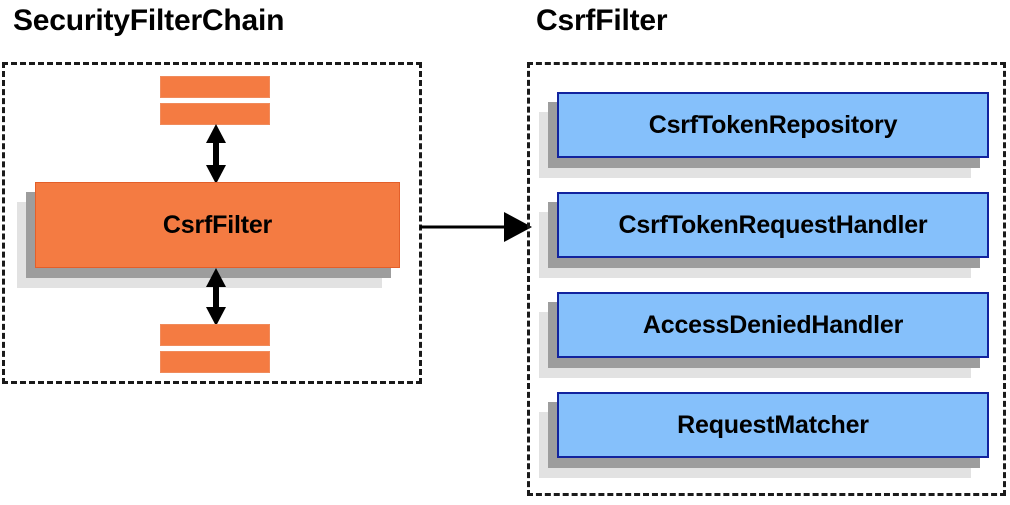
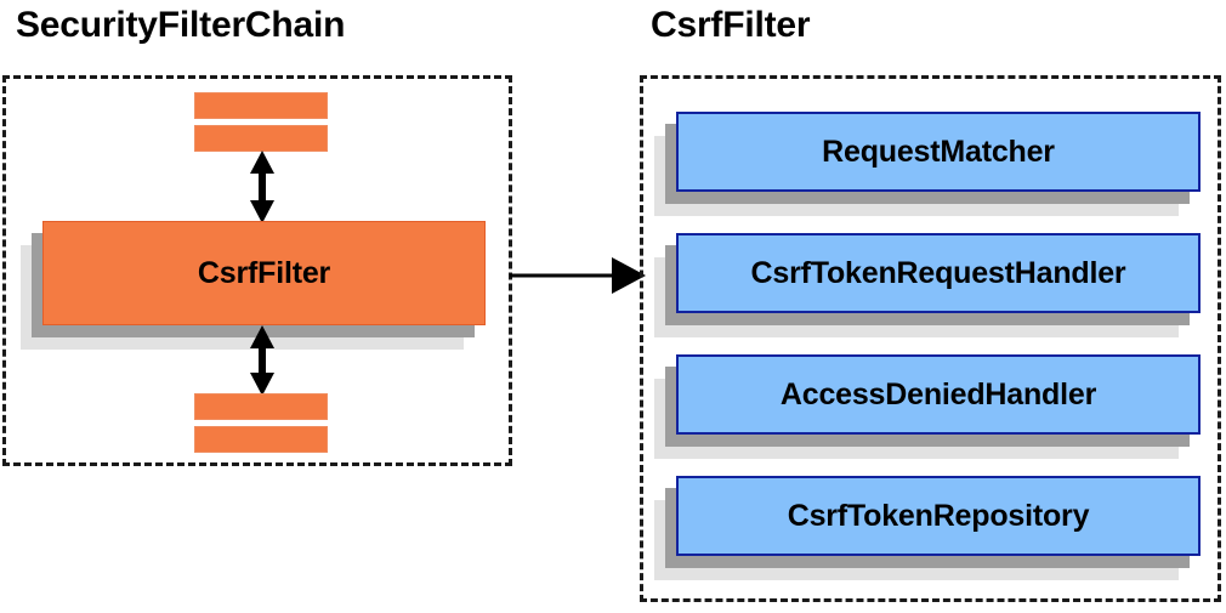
  SecurityFilterChain
  CsrfFilter
  CsrfFilter
- CsrfTokenRepository
+ RequestMatcher
  CsrfTokenRequestHandler
  AccessDeniedHandler
- RequestMatcher
+ CsrfTokenRepository
